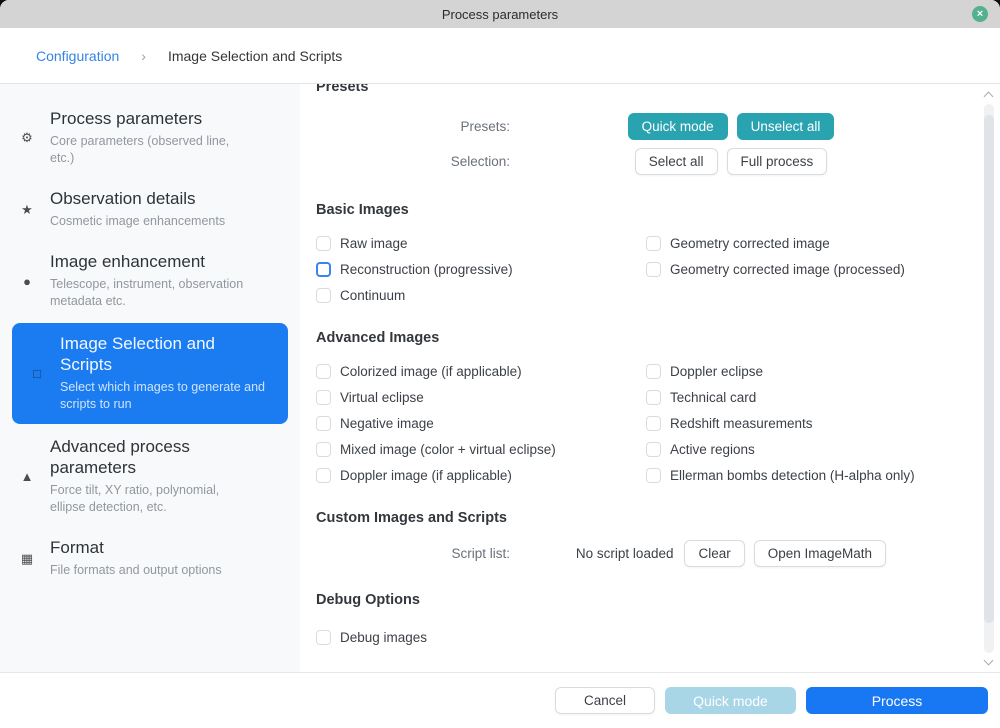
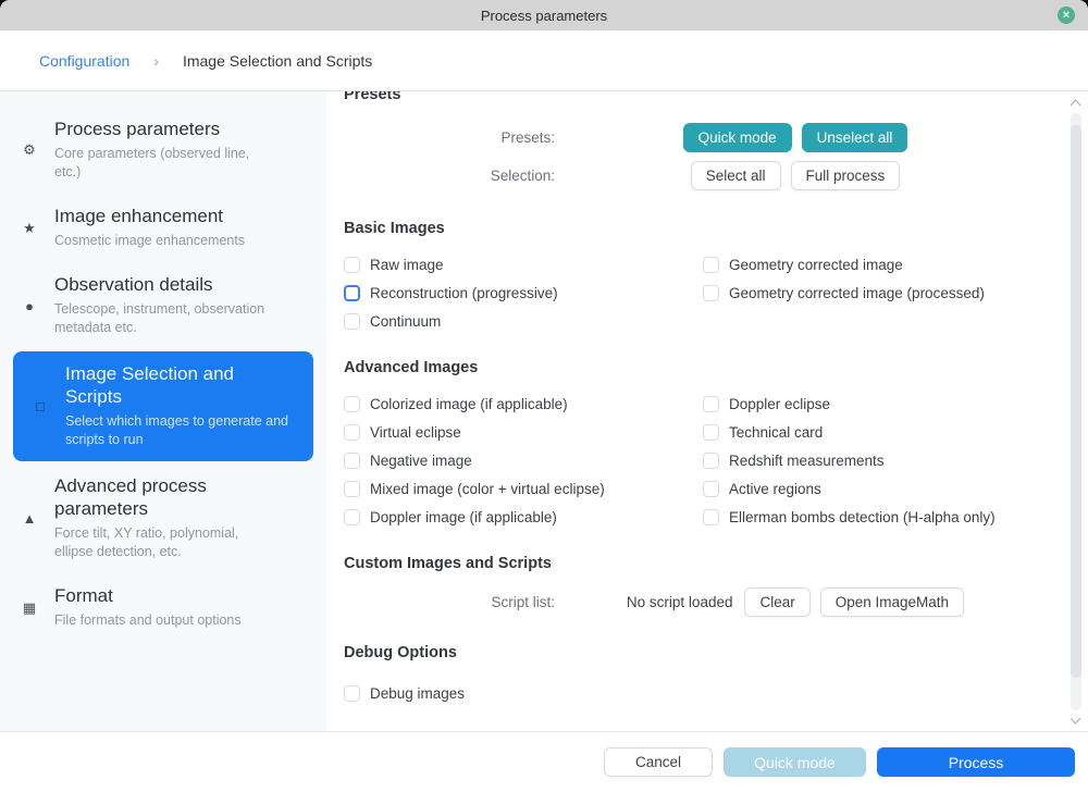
  Process parameters
  ×
  Configuration
  ›
  Image Selection and Scripts
  ⚙
  Process parameters
  Core parameters (observed line, etc.)
  ★
- Observation details
+ Image enhancement
  Cosmetic image enhancements
  ●
- Image enhancement
+ Observation details
  Telescope, instrument, observation metadata etc.
  □
  Image Selection and Scripts
  Select which images to generate and scripts to run
  ▲
  Advanced process parameters
  Force tilt, XY ratio, polynomial, ellipse detection, etc.
  ▦
  Format
  File formats and output options
  Presets
  Presets:
  Quick mode
  Unselect all
  Selection:
  Select all
  Full process
  Basic Images
  Raw image
  Reconstruction (progressive)
  Continuum
  Geometry corrected image
  Geometry corrected image (processed)
  Advanced Images
  Colorized image (if applicable)
  Virtual eclipse
  Negative image
  Mixed image (color + virtual eclipse)
  Doppler image (if applicable)
  Doppler eclipse
  Technical card
  Redshift measurements
  Active regions
  Ellerman bombs detection (H-alpha only)
  Custom Images and Scripts
  Script list:
  No script loaded
  Clear
  Open ImageMath
  Debug Options
  Debug images
  Cancel
  Quick mode
  Process
